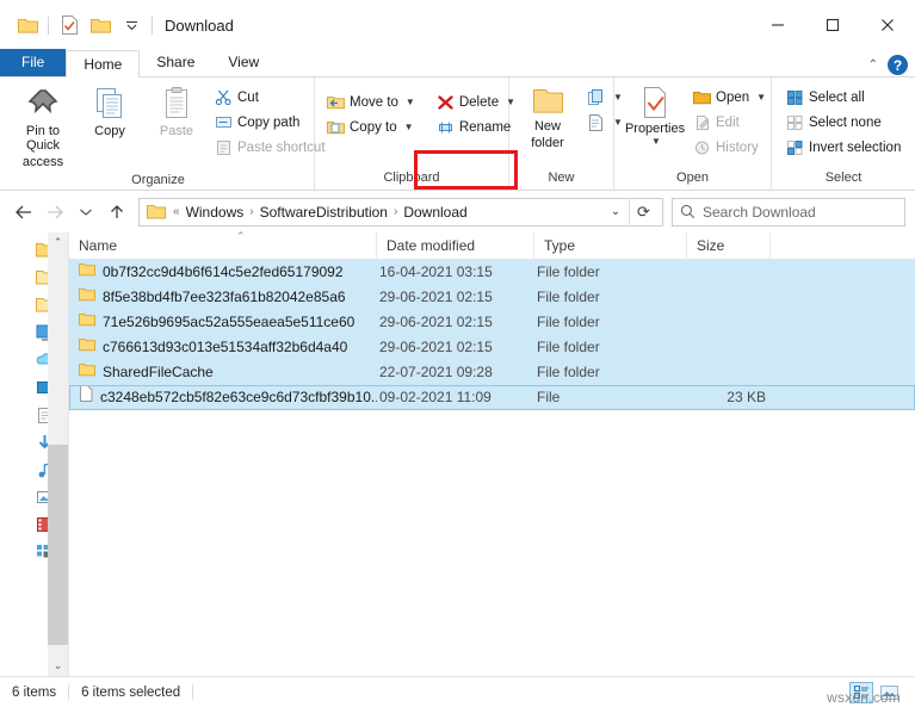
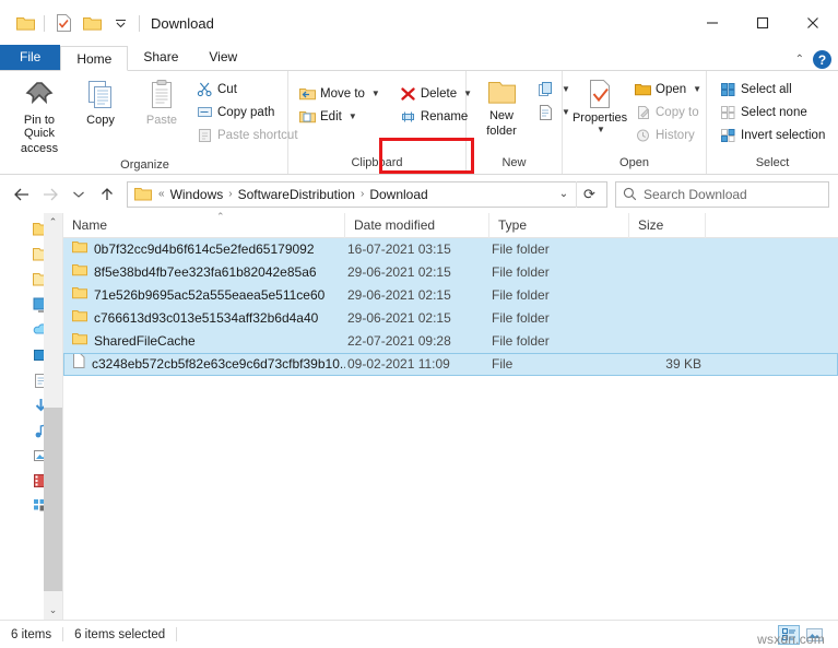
  Download
  File
  Home
  Share
  View
  ⌃
  ?
  Pin to Quick
  access
  Copy
  Paste
  Cut
  Copy path
  Paste shortcut
  Organize
  Move to
  ▼
- Copy to
+ Edit
  ▼
  Delete
  ▼
  Rename
  Clipboard
  New
  folder
  ▼
  ▼
  New
  Properties
  ▼
  Open
  ▼
- Edit
+ Copy to
  History
  Open
  Select all
  Select none
  Invert selection
  Select
  «
  Windows
  ›
  SoftwareDistribution
  ›
  Download
  ⌄
  ⟳
  Search Download
  ⌃
  ⌄
  Name
  Date modified
  Type
  Size
  ⌃
  0b7f32cc9d4b6f614c5e2fed65179092
- 16-04-2021 03:15
+ 16-07-2021 03:15
  File folder
  8f5e38bd4fb7ee323fa61b82042e85a6
  29-06-2021 02:15
  File folder
  71e526b9695ac52a555eaea5e511ce60
  29-06-2021 02:15
  File folder
  c766613d93c013e51534aff32b6d4a40
  29-06-2021 02:15
  File folder
  SharedFileCache
  22-07-2021 09:28
  File folder
  c3248eb572cb5f82e63ce9c6d73cfbf39b10..
  09-02-2021 11:09
  File
- 23 KB
+ 39 KB
  6 items
  6 items selected
  wsxdn.com
